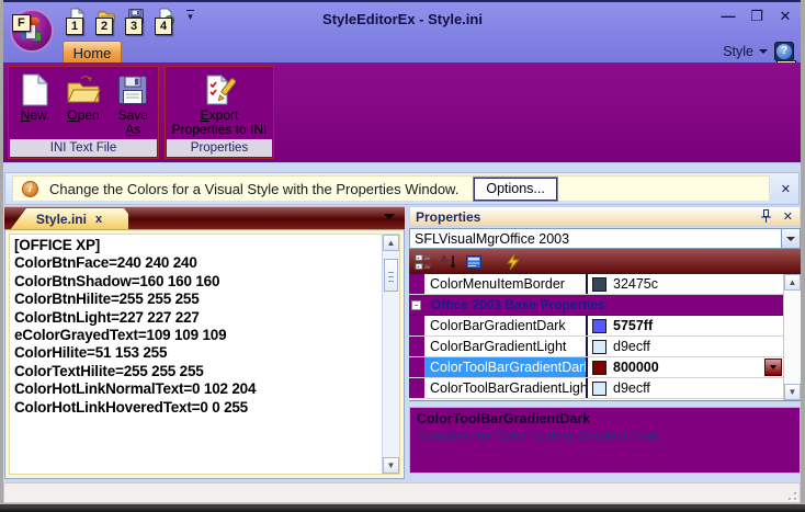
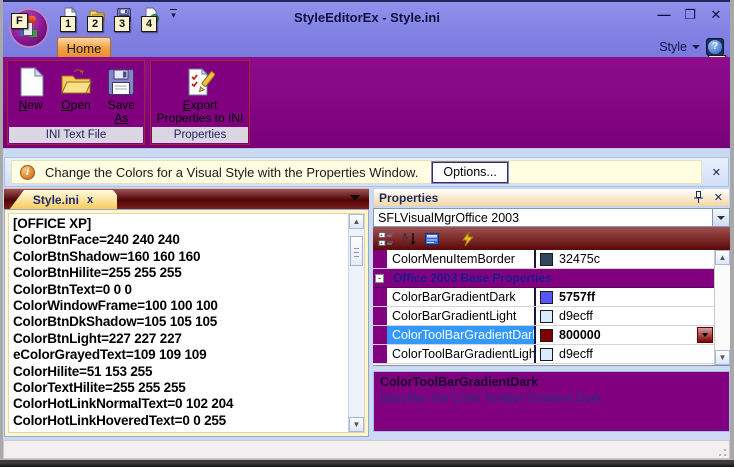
  StyleEditorEx - Style.ini
  —
  ❐
  ✕
  F
  1
  2
  3
  4
  ▾
  Home
  Style
  ?
  New
  Open
  Save
  As
  INI Text File
  Export
  Properties to INI
  Properties
  i
  Change the Colors for a Visual Style with the Properties Window.
  Options...
  ✕
  Style.ini
  x
  [OFFICE XP]
  ColorBtnFace=240 240 240
  ColorBtnShadow=160 160 160
  ColorBtnHilite=255 255 255
+ ColorBtnText=0 0 0
+ ColorWindowFrame=100 100 100
+ ColorBtnDkShadow=105 105 105
  ColorBtnLight=227 227 227
  eColorGrayedText=109 109 109
  ColorHilite=51 153 255
  ColorTextHilite=255 255 255
  ColorHotLinkNormalText=0 102 204
  ColorHotLinkHoveredText=0 0 255
  ▲
  ▼
  Properties
  ✕
  SFLVisualMgrOffice 2003
  A
  ColorMenuItemBorder
  32475c
  -
  Office 2003 Base Properties
  ColorBarGradientDark
  5757ff
  ColorBarGradientLight
  d9ecff
  ColorToolBarGradientDark
  800000
  ColorToolBarGradientLigh
  d9ecff
  ▲
  ▼
  ColorToolBarGradientDark
  Specifies the Color Toolbar Gradient Dark
